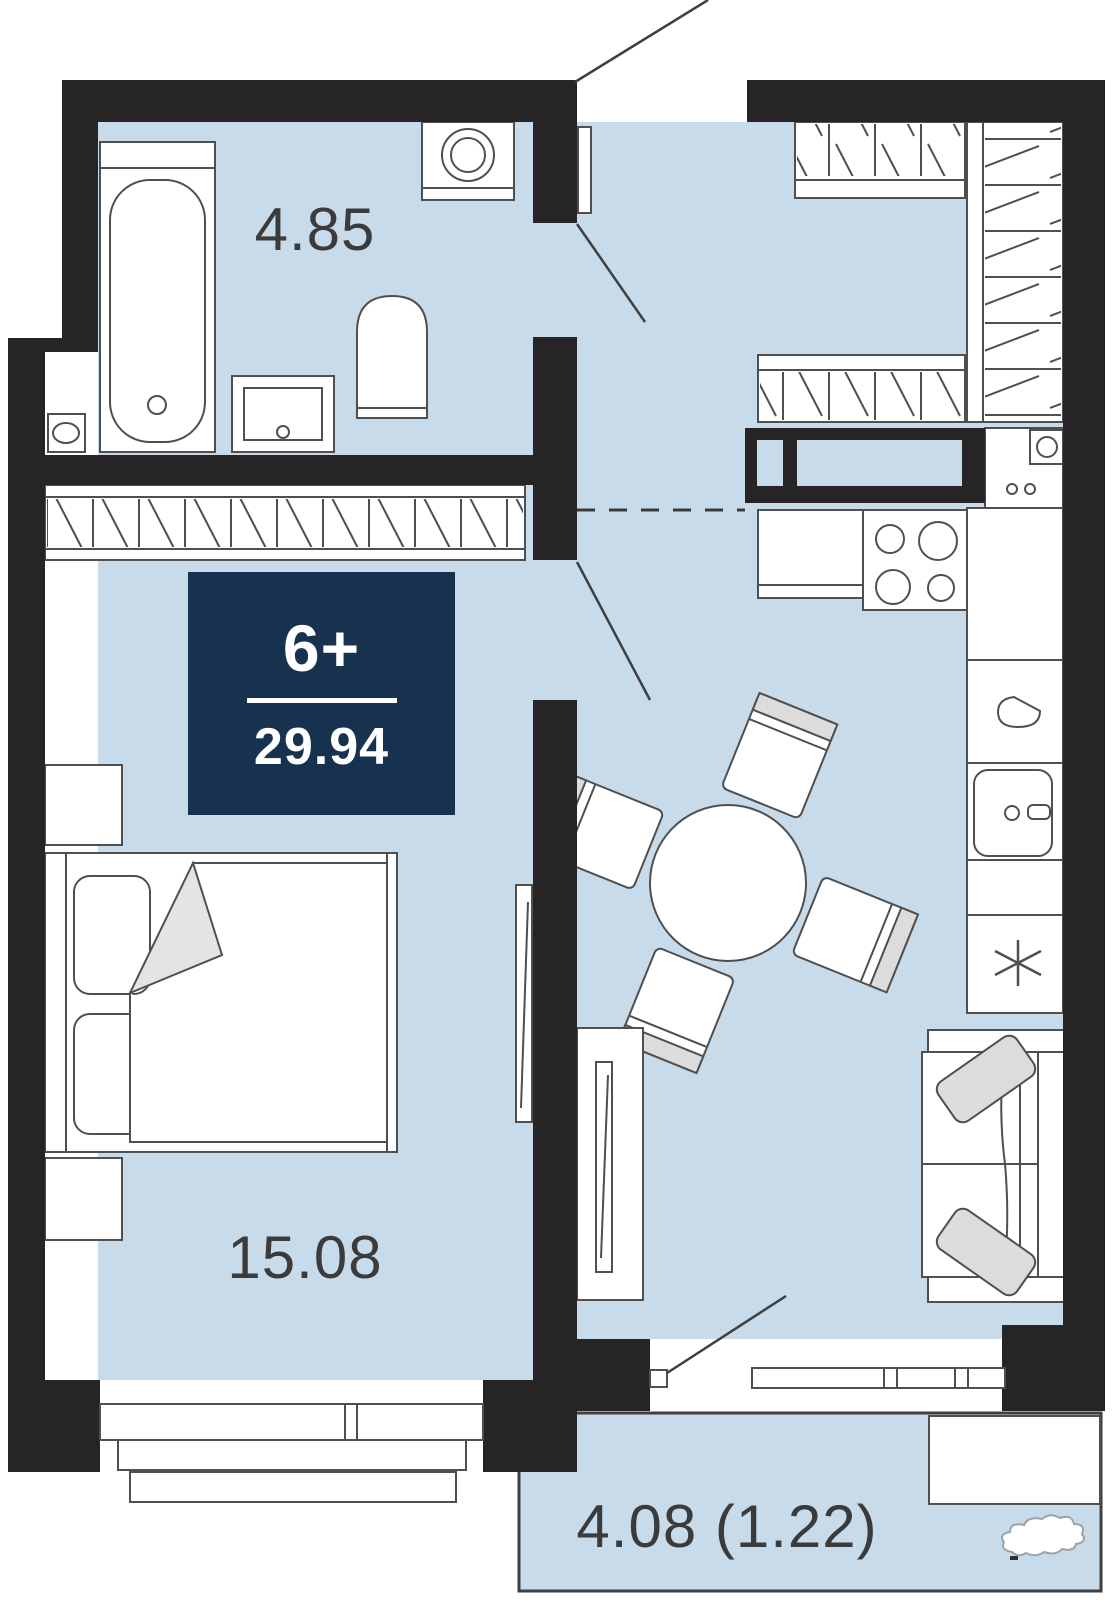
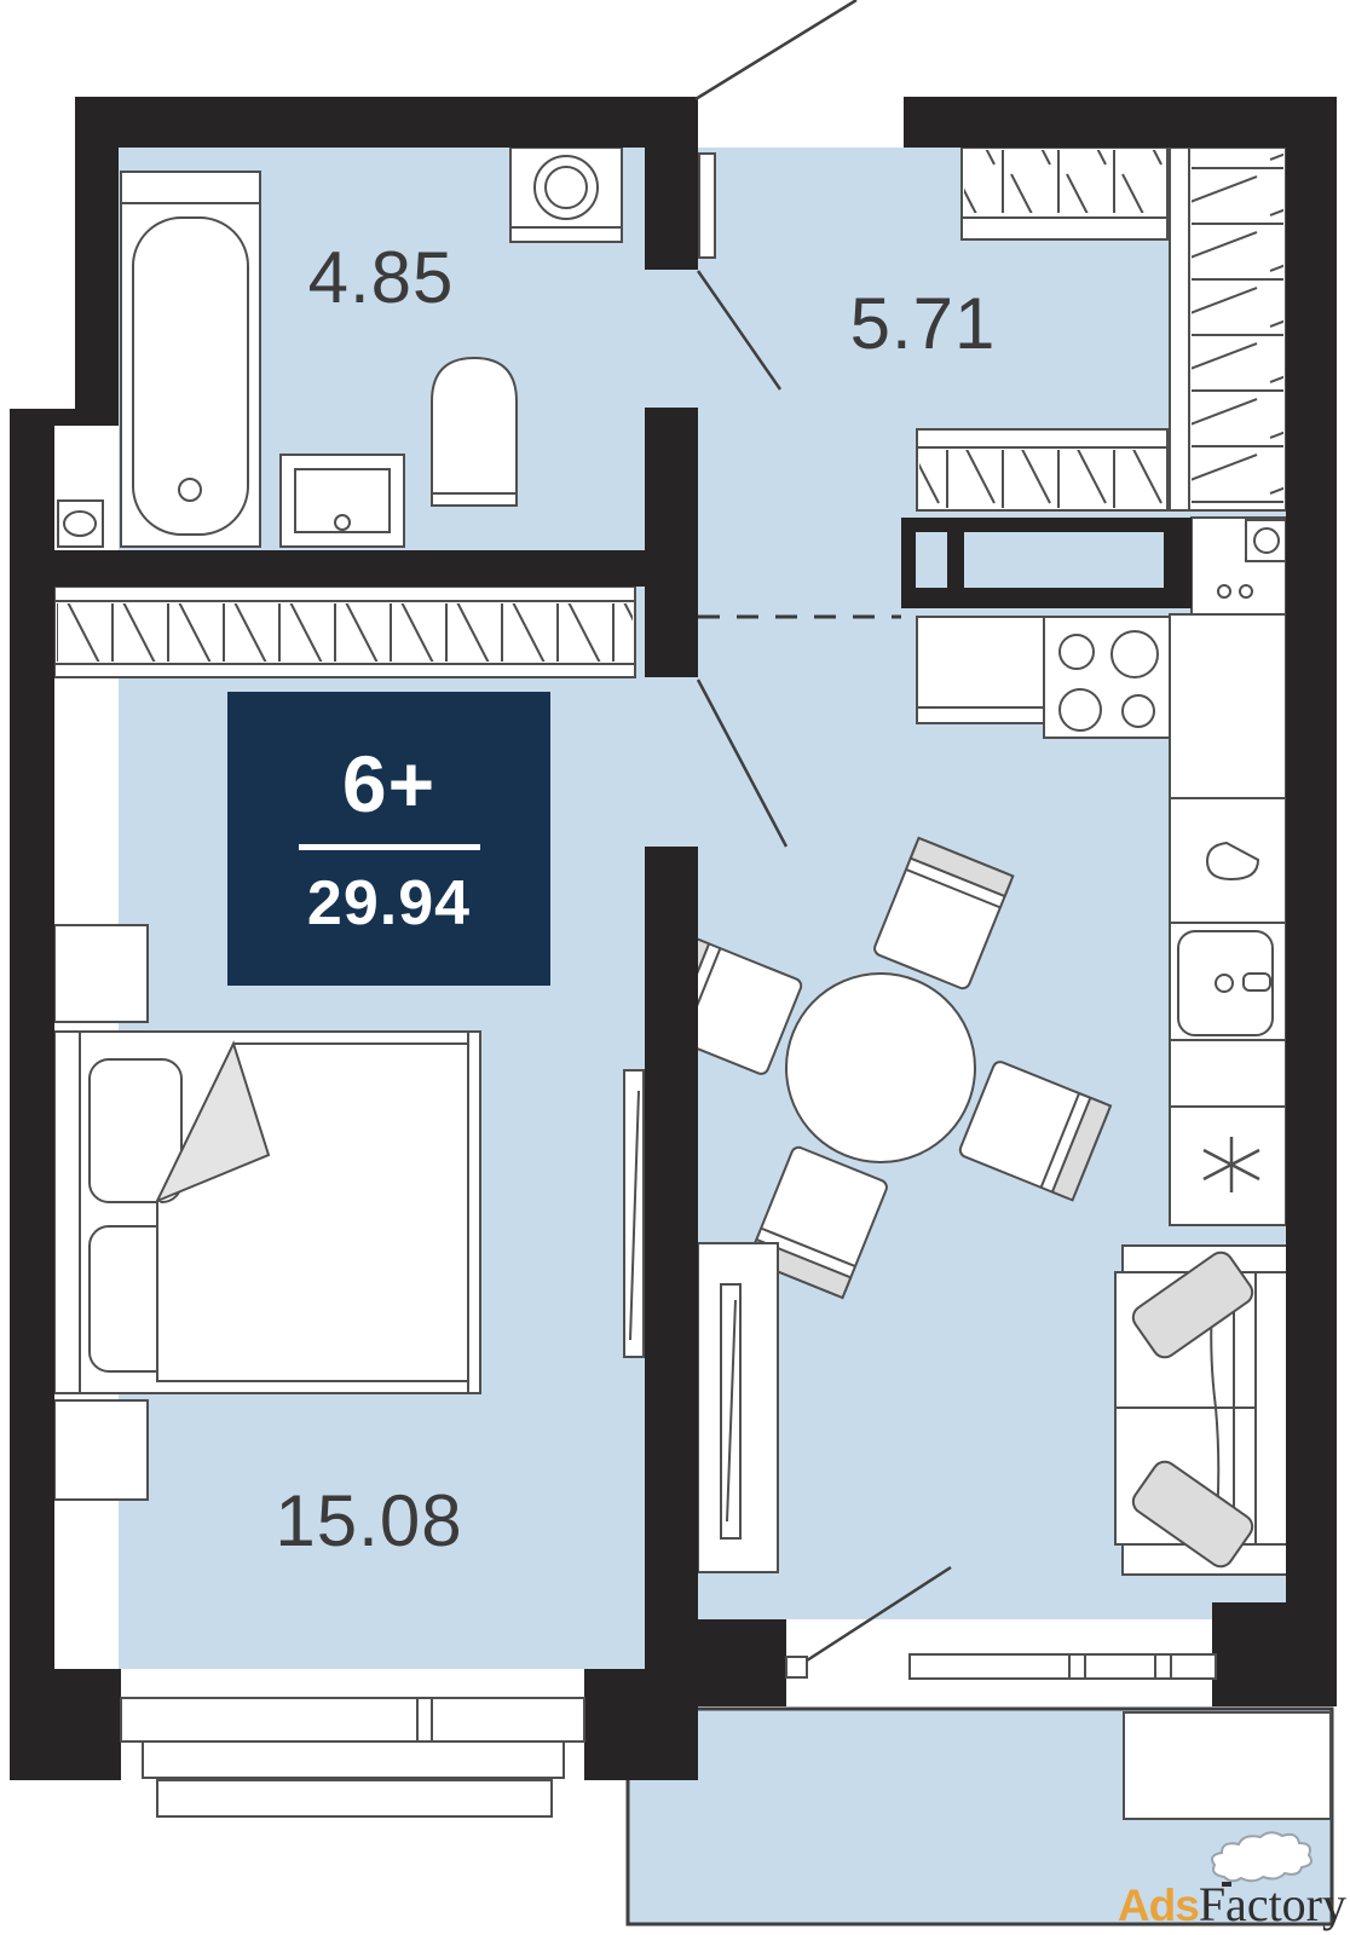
  4.85
+ 5.71
  15.08
- 4.08 (1.22)
  6+
  29.94
+ Ads
+ Factory
